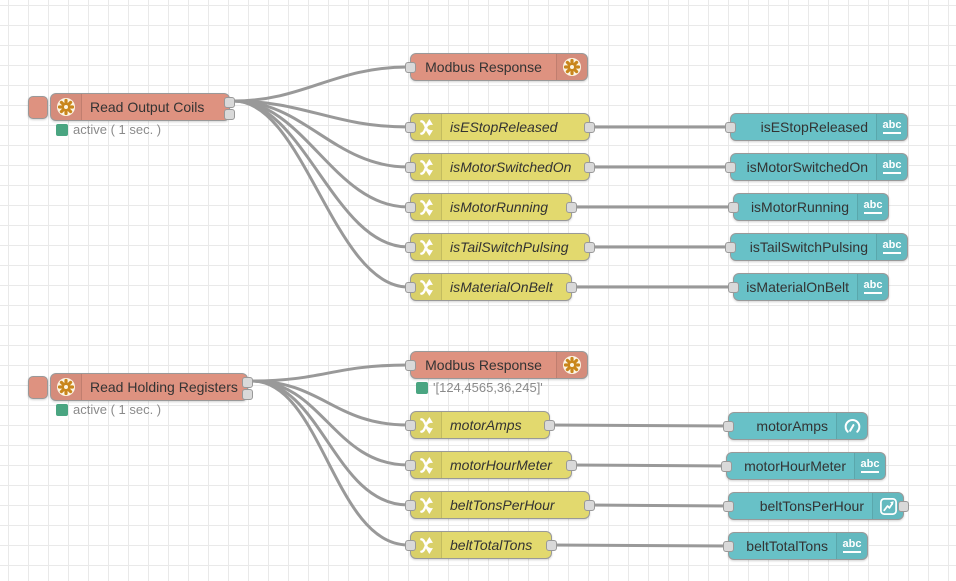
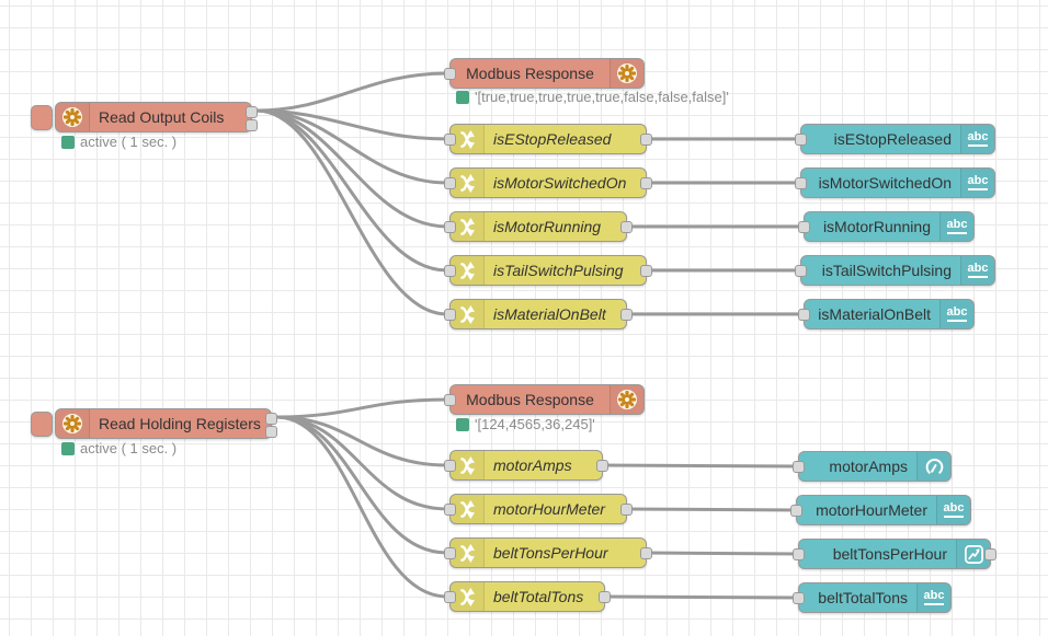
  Read Output Coils
  active ( 1 sec. )
  Modbus Response
+ '[true,true,true,true,true,false,false,false]'
  isEStopReleased
  isMotorSwitchedOn
  isMotorRunning
  isTailSwitchPulsing
  isMaterialOnBelt
  isEStopReleased
  abc
  isMotorSwitchedOn
  abc
  isMotorRunning
  abc
  isTailSwitchPulsing
  abc
  isMaterialOnBelt
  abc
  Read Holding Registers
  active ( 1 sec. )
  Modbus Response
  '[124,4565,36,245]'
  motorAmps
  motorHourMeter
  beltTonsPerHour
  beltTotalTons
  motorAmps
  motorHourMeter
  abc
  beltTonsPerHour
  beltTotalTons
  abc
